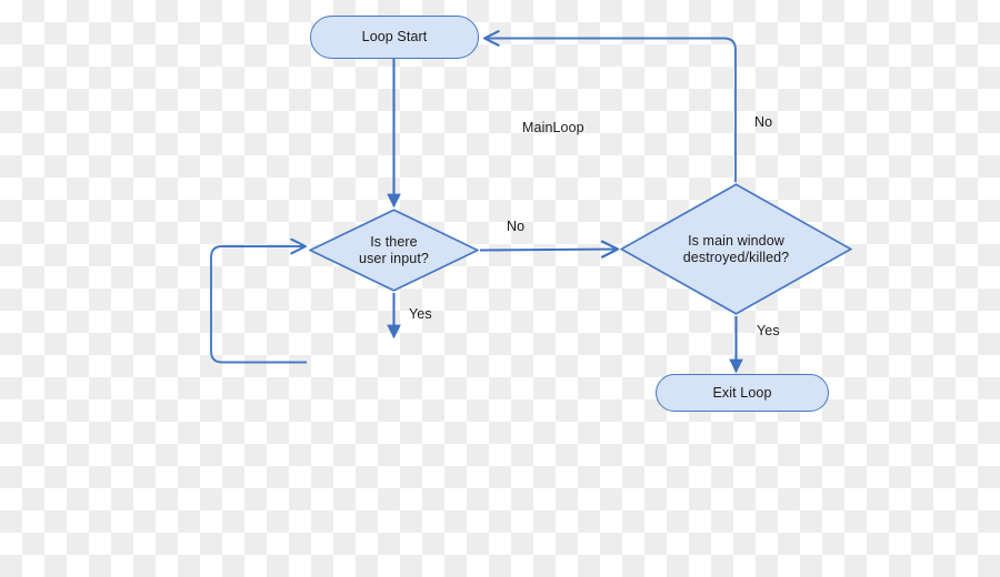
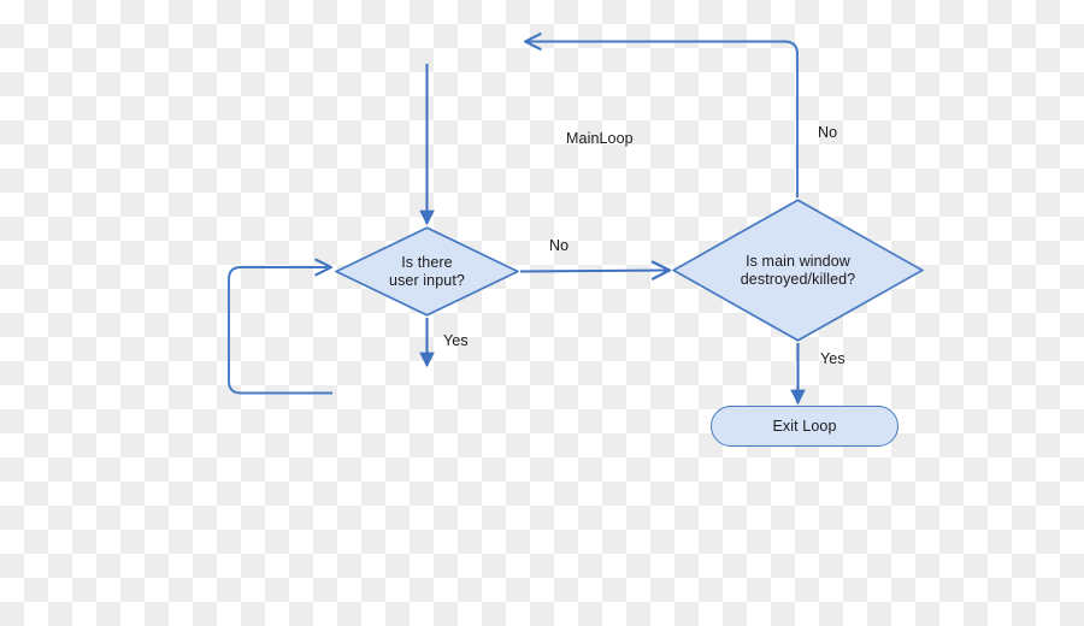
- Loop Start
  Is there
  user input?
  Is main window
  destroyed/killed?
  Exit Loop
  MainLoop
  No
  No
  Yes
  Yes
